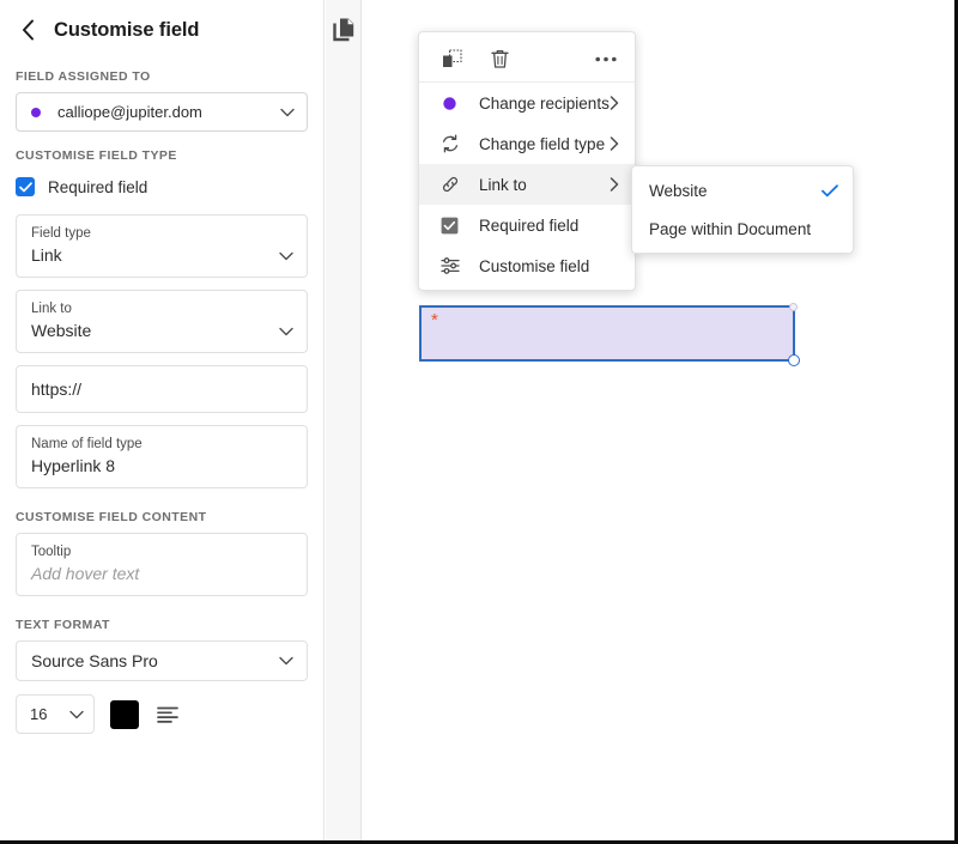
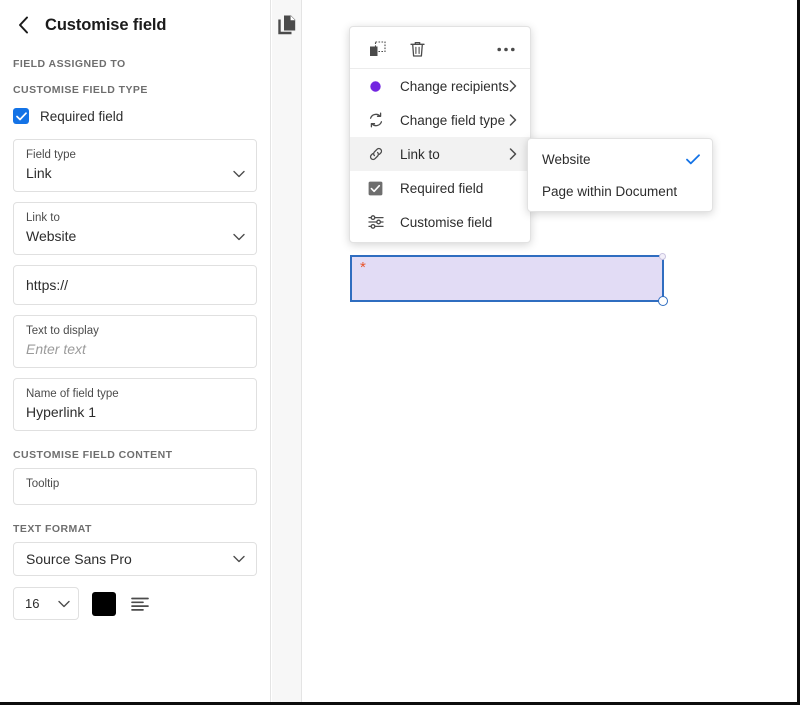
  Customise field
  FIELD ASSIGNED TO
- calliope@jupiter.dom
  CUSTOMISE FIELD TYPE
  Required field
  Field type
  Link
  Link to
  Website
  https://
+ Text to display
+ Enter text
  Name of field type
- Hyperlink 8
+ Hyperlink 1
  CUSTOMISE FIELD CONTENT
  Tooltip
- Add hover text
  TEXT FORMAT
  Source Sans Pro
  16
  *
  Change recipients
  Change field type
  Link to
  Required field
  Customise field
  Website
  Page within Document
